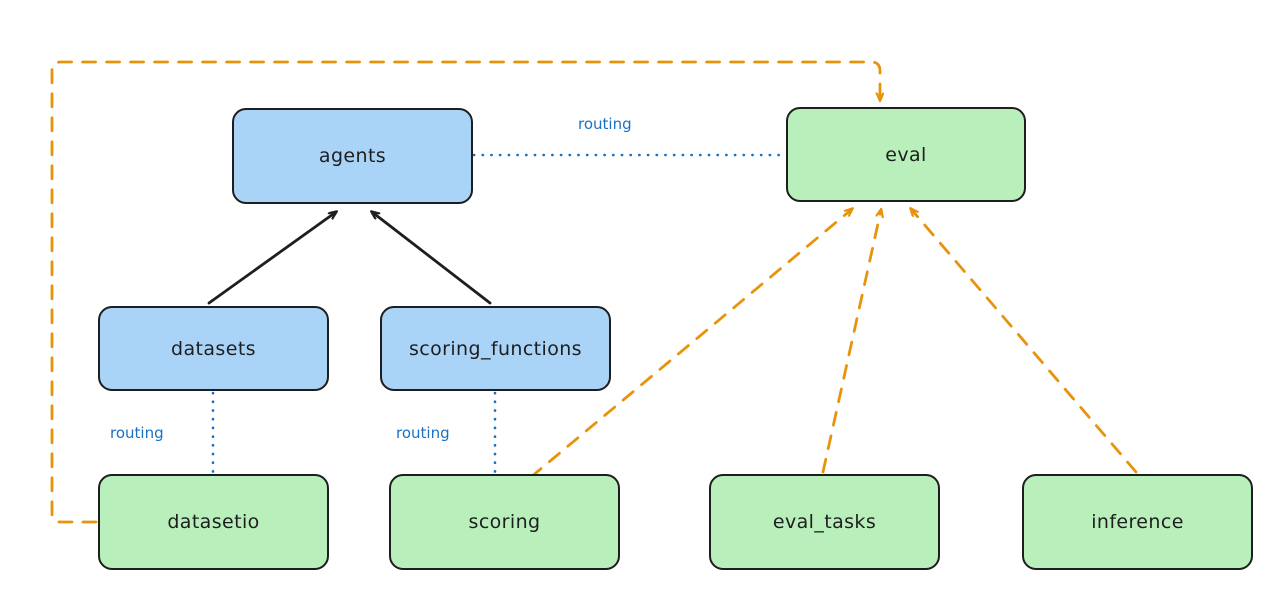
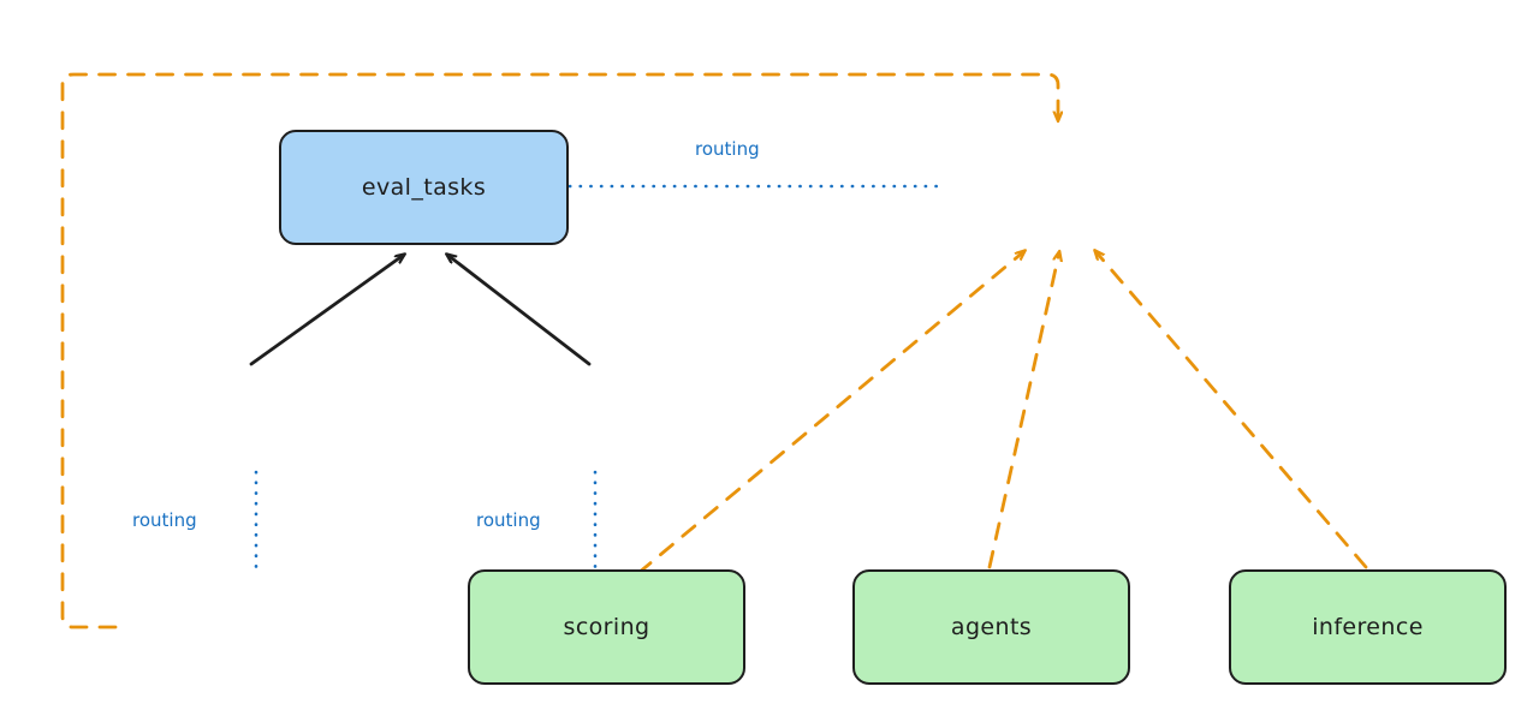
- agents
+ eval_tasks
- eval
- datasets
- scoring_functions
- datasetio
  scoring
- eval_tasks
+ agents
  inference
  routing
  routing
  routing
